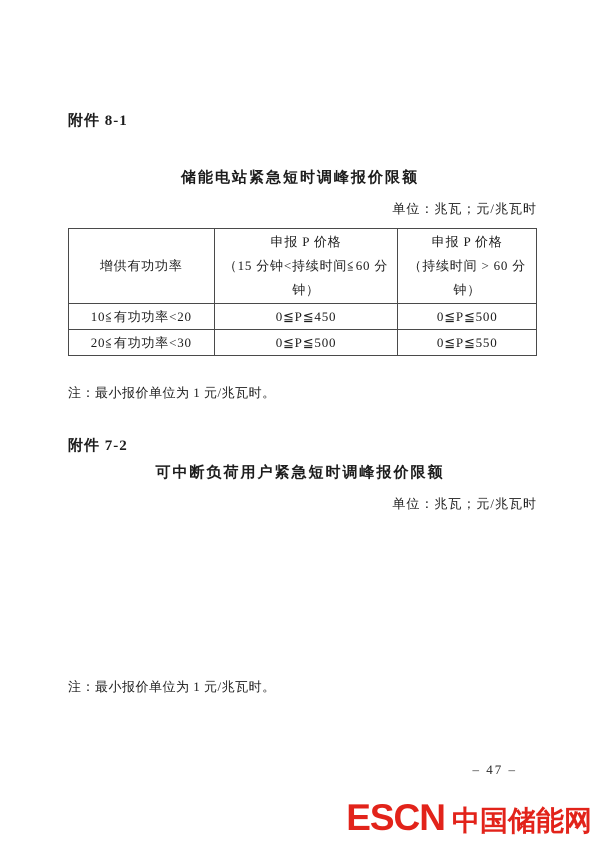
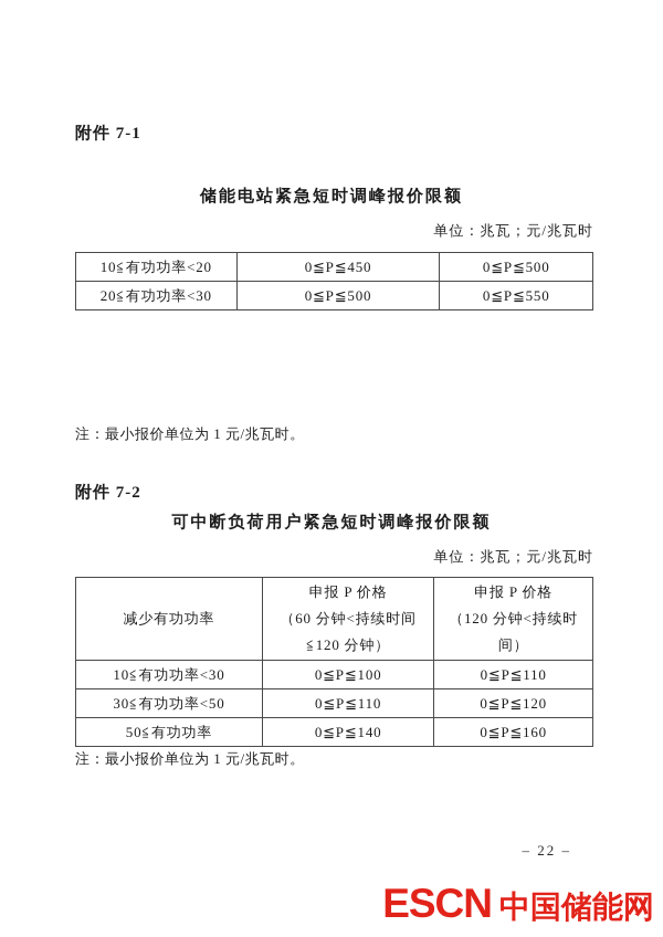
- 附件 8-1
+ 附件 7-1
  储能电站紧急短时调峰报价限额
  单位：兆瓦；元/兆瓦时
- 增供有功功率	申报 P 价格 （15 分钟<持续时间≦60 分钟）	申报 P 价格 （持续时间 > 60 分钟）
  10≦有功功率<20	0≦P≦450	0≦P≦500
  20≦有功功率<30	0≦P≦500	0≦P≦550
  注：最小报价单位为 1 元/兆瓦时。
  附件 7-2
  可中断负荷用户紧急短时调峰报价限额
  单位：兆瓦；元/兆瓦时
+ 减少有功功率	申报 P 价格 （60 分钟<持续时间≦120 分钟）	申报 P 价格 （120 分钟<持续时间）
+ 10≦有功功率<30	0≦P≦100	0≦P≦110
+ 30≦有功功率<50	0≦P≦110	0≦P≦120
+ 50≦有功功率	0≦P≦140	0≦P≦160
  注：最小报价单位为 1 元/兆瓦时。
- – 47 –
+ – 22 –
  ESCN
  中国储能网
